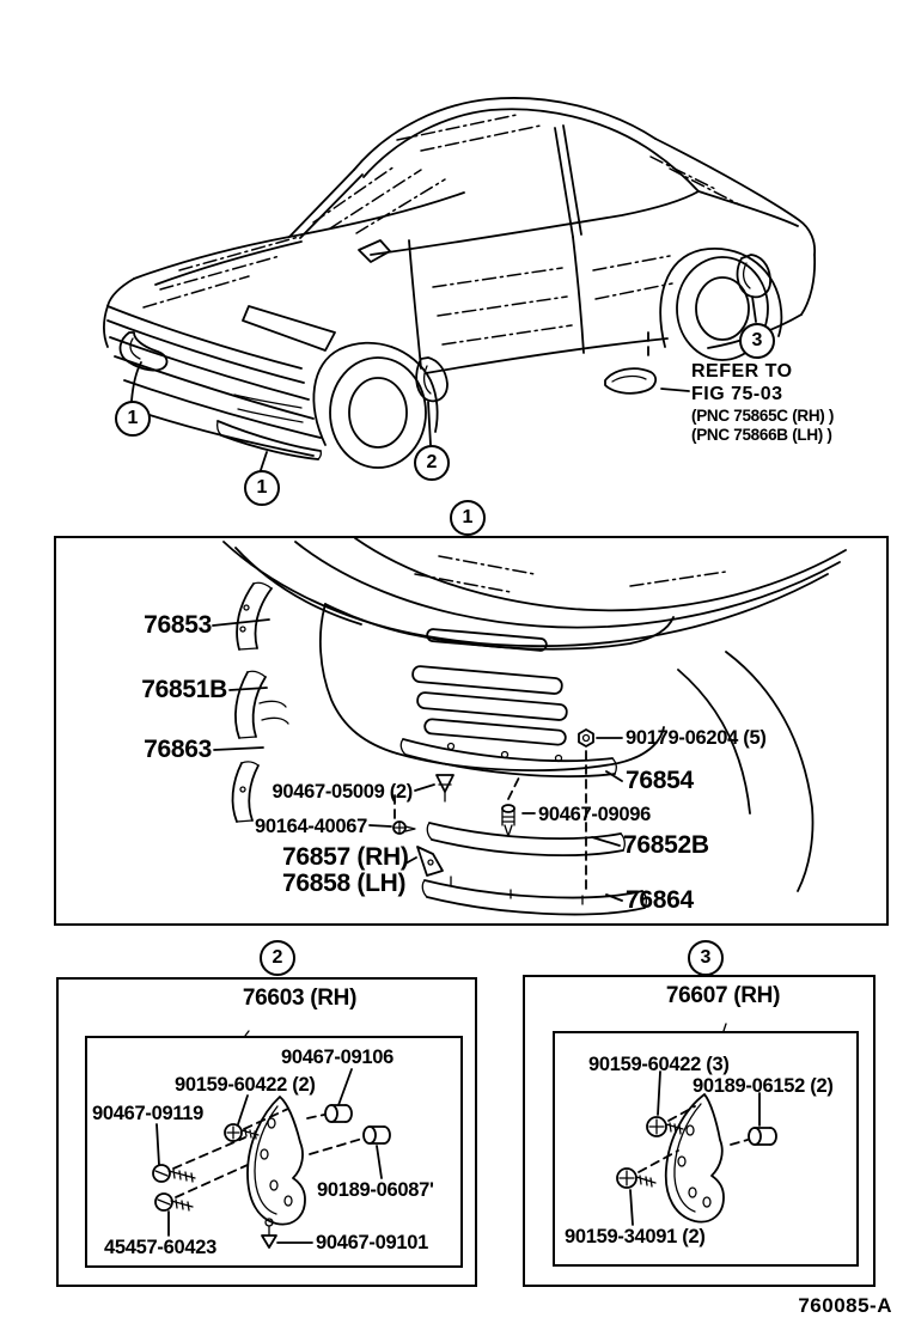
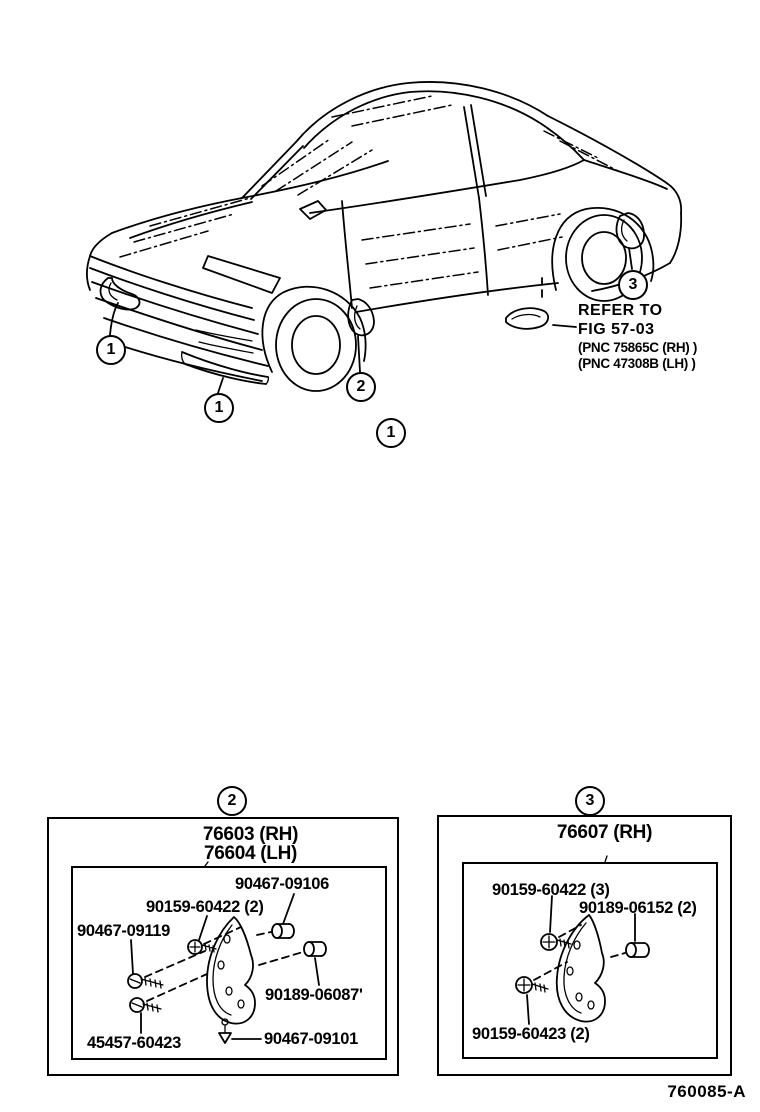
  1
  1
  2
  3
  REFER TO
- FIG 75-03
+ FIG 57-03
  (PNC 75865C (RH) )
- (PNC 75866B (LH) )
+ (PNC 47308B (LH) )
  1
- 76853
- 76851B
- 76863
- 90179-06204 (5)
- 76854
- 90467-05009 (2)
- 90164-40067
- 90467-09096
- 76857 (RH)
- 76858 (LH)
- 76852B
- 76864
  2
  76603 (RH)
+ 76604 (LH)
  90467-09106
  90159-60422 (2)
  90467-09119
  90189-06087'
  45457-60423
  90467-09101
  3
  76607 (RH)
  90159-60422 (3)
  90189-06152 (2)
- 90159-34091 (2)
+ 90159-60423 (2)
  760085-A
